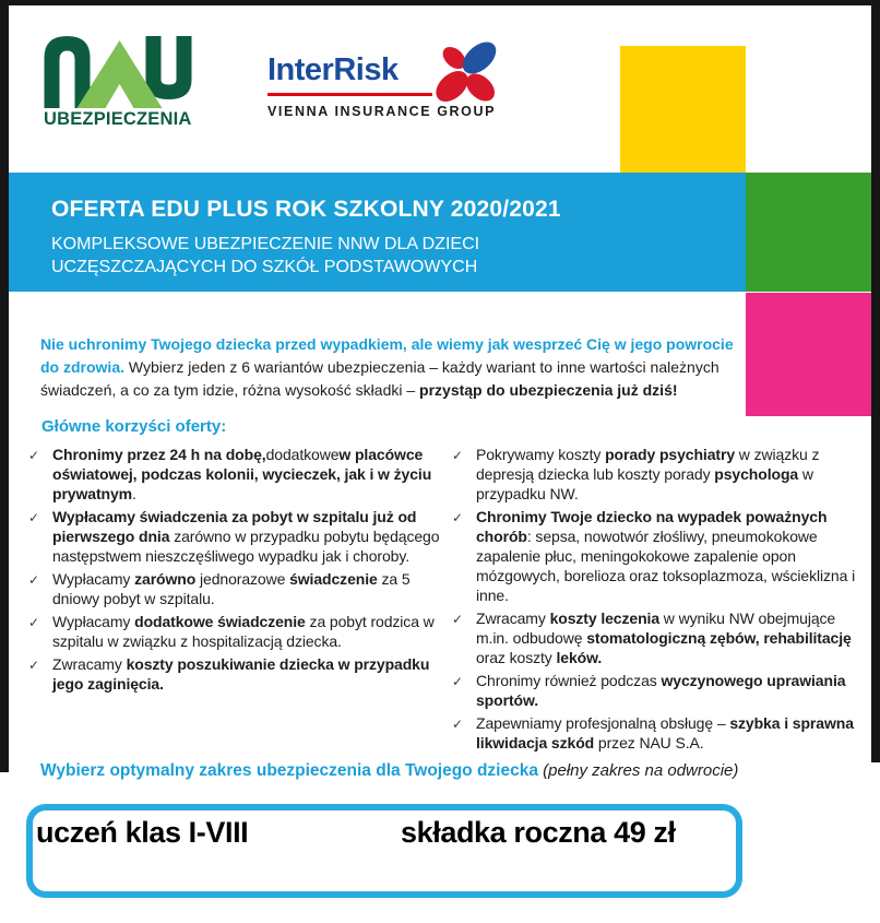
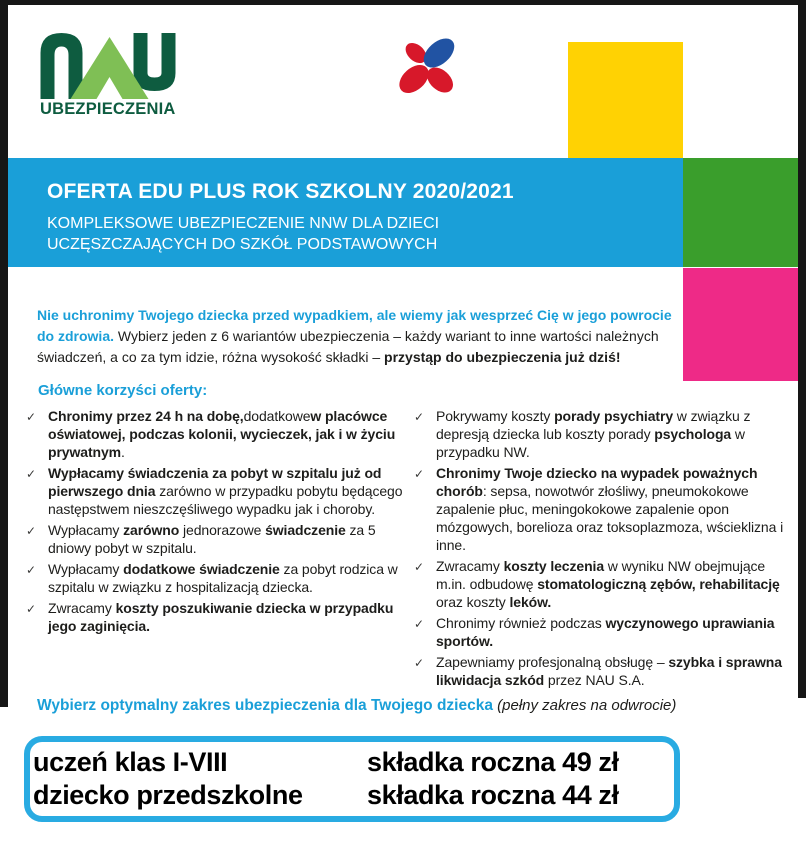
  UBEZPIECZENIA
- InterRisk
- VIENNA INSURANCE GROUP
  OFERTA EDU PLUS ROK SZKOLNY 2020/2021
  KOMPLEKSOWE UBEZPIECZENIE NNW DLA DZIECI
  UCZĘSZCZAJĄCYCH DO SZKÓŁ PODSTAWOWYCH
  Nie uchronimy Twojego dziecka przed wypadkiem, ale wiemy jak wesprzeć Cię w jego powrocie
  do zdrowia. Wybierz jeden z 6 wariantów ubezpieczenia – każdy wariant to inne wartości należnych
  świadczeń, a co za tym idzie, różna wysokość składki – przystąp do ubezpieczenia już dziś!
  Główne korzyści oferty:
  ✓
  Chronimy przez 24 h na dobę,dodatkowew placówce oświatowej, podczas kolonii, wycieczek, jak i w życiu prywatnym.
  ✓
  Wypłacamy świadczenia za pobyt w szpitalu już od pierwszego dnia zarówno w przypadku pobytu będącego następstwem nieszczęśliwego wypadku jak i choroby.
  ✓
  Wypłacamy zarówno jednorazowe świadczenie za 5 dniowy pobyt w szpitalu.
  ✓
  Wypłacamy dodatkowe świadczenie za pobyt rodzica w szpitalu w związku z hospitalizacją dziecka.
  ✓
  Zwracamy koszty poszukiwanie dziecka w przypadku jego zaginięcia.
  ✓
  Pokrywamy koszty porady psychiatry w związku z depresją dziecka lub koszty porady psychologa w przypadku NW.
  ✓
  Chronimy Twoje dziecko na wypadek poważnych chorób: sepsa, nowotwór złośliwy, pneumokokowe zapalenie płuc, meningokokowe zapalenie opon mózgowych, borelioza oraz toksoplazmoza, wścieklizna i inne.
  ✓
  Zwracamy koszty leczenia w wyniku NW obejmujące m.in. odbudowę stomatologiczną zębów, rehabilitację oraz koszty leków.
  ✓
  Chronimy również podczas wyczynowego uprawiania sportów.
  ✓
  Zapewniamy profesjonalną obsługę – szybka i sprawna likwidacja szkód przez NAU S.A.
  Wybierz optymalny zakres ubezpieczenia dla Twojego dziecka (pełny zakres na odwrocie)
  uczeń klas I-VIII
  składka roczna 49 zł
+ dziecko przedszkolne
+ składka roczna 44 zł
